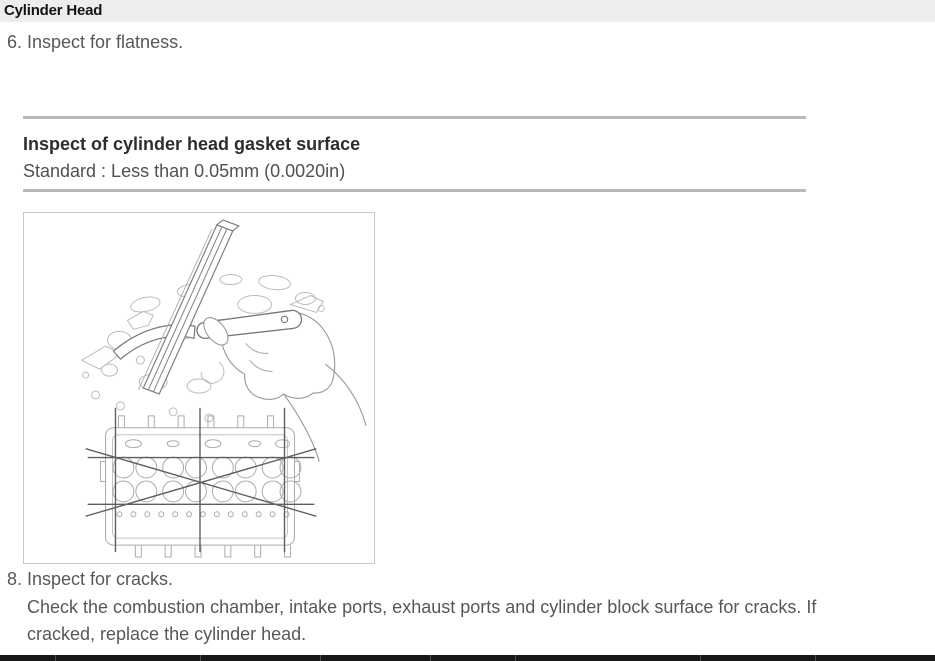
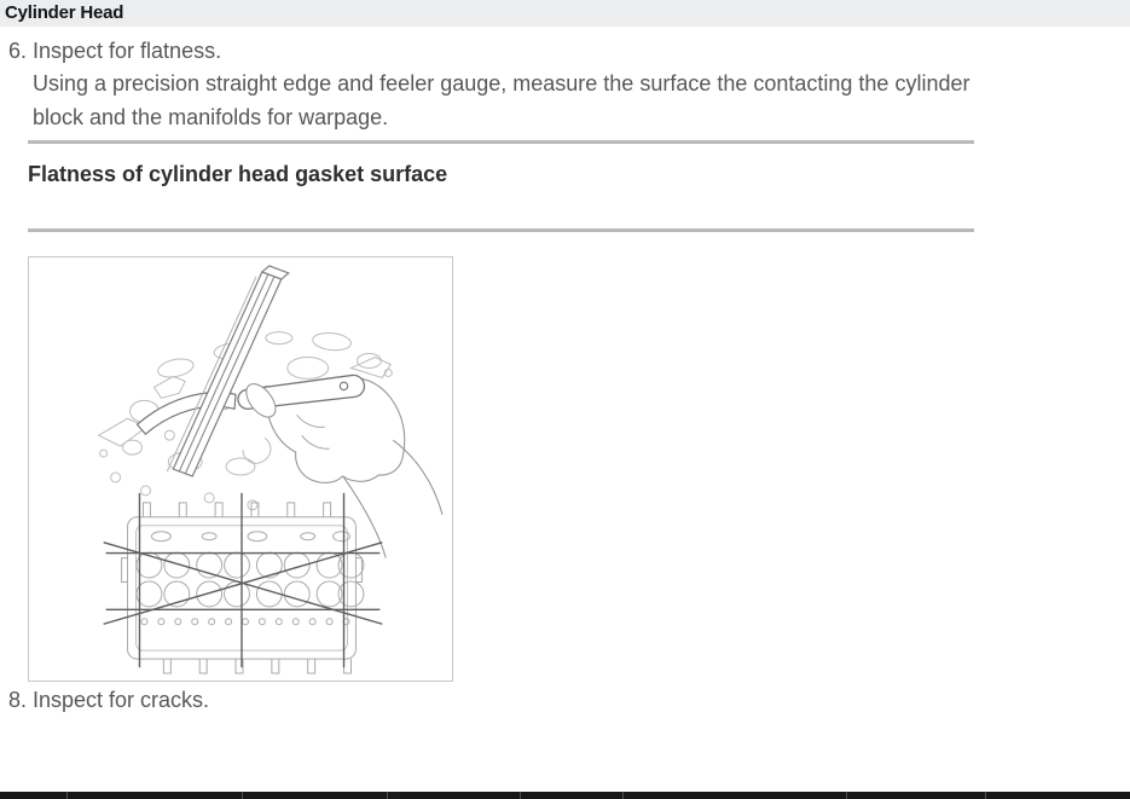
  Cylinder Head
  6. Inspect for flatness.
+ Using a precision straight edge and feeler gauge, measure the surface the contacting the cylinder
+ block and the manifolds for warpage.
- Inspect of cylinder head gasket surface
+ Flatness of cylinder head gasket surface
- Standard : Less than 0.05mm (0.0020in)
  8. Inspect for cracks.
- Check the combustion chamber, intake ports, exhaust ports and cylinder block surface for cracks. If
- cracked, replace the cylinder head.
